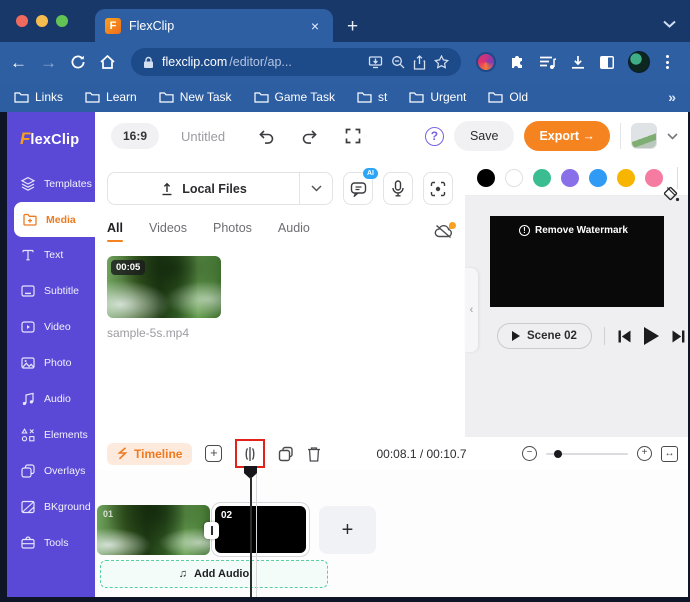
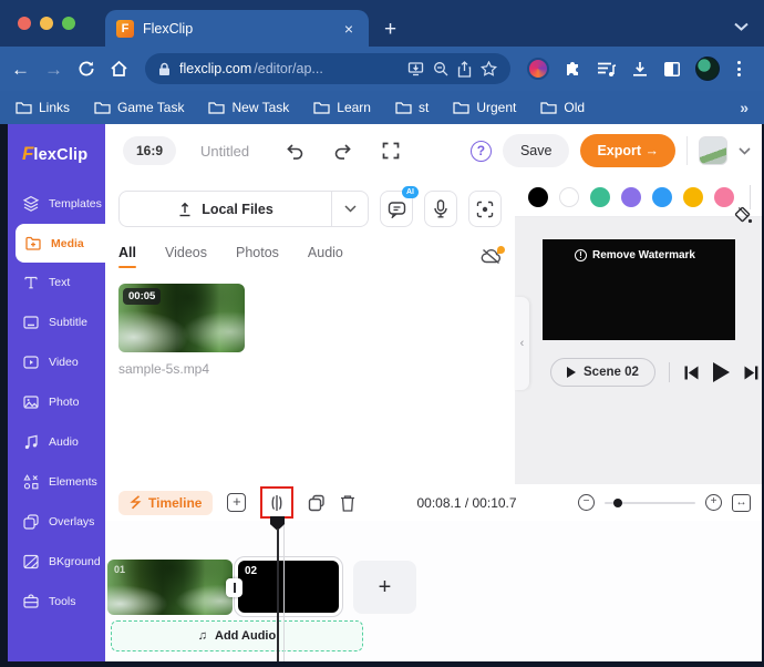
  F
  FlexClip
  ×
  +
  ←
  →
  flexclip.com
  /editor/ap...
  Links
- Learn
+ Game Task
  New Task
- Game Task
+ Learn
  st
  Urgent
  Old
  »
  F
  lexClip
  Templates
  Media
  Text
  Subtitle
  Video
  Photo
  Audio
  Elements
  Overlays
  BKground
  Tools
  16:9
  Untitled
  ?
  Save
  Export →
  Local Files
  All
  Videos
  Photos
  Audio
  00:05
  sample-5s.mp4
  !
  Remove Watermark
  Scene 02
  ‹
  Timeline
  +
  00:08.1 / 00:10.7
  −
  +
  ↔
  01
  02
  +
  ♫
  Add Audio
